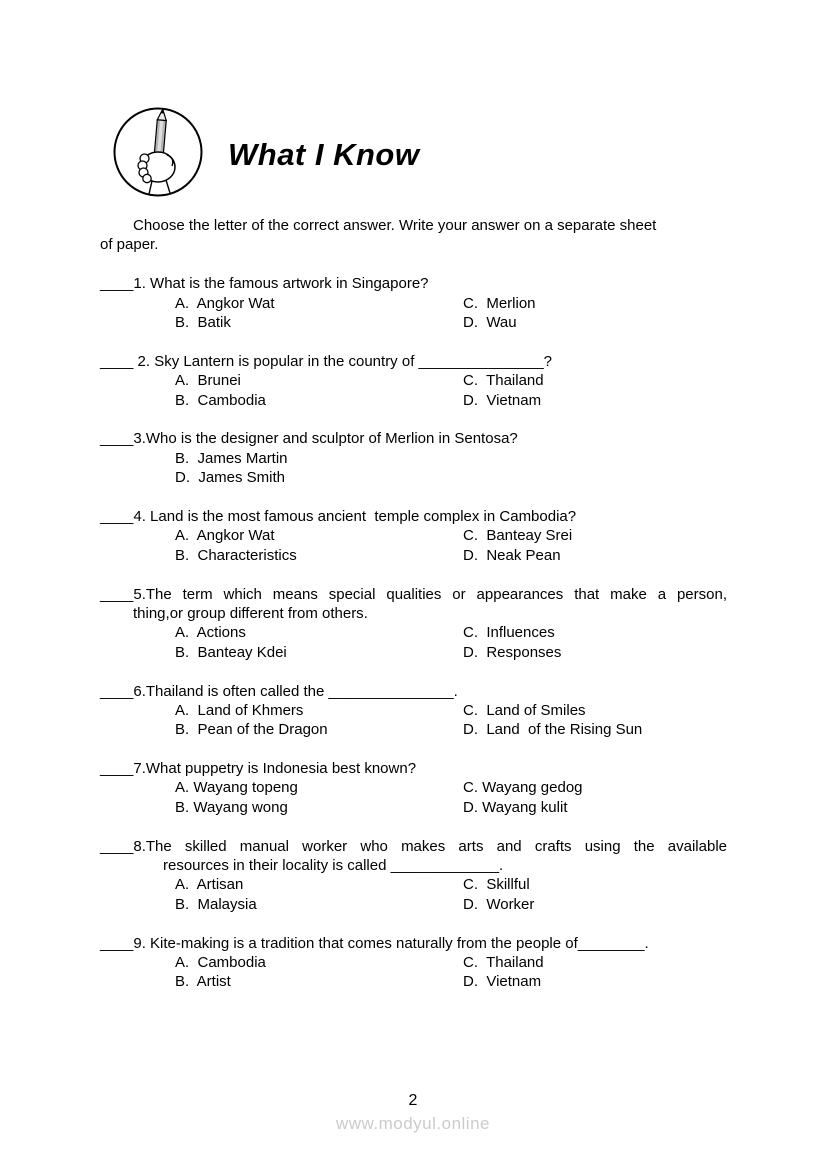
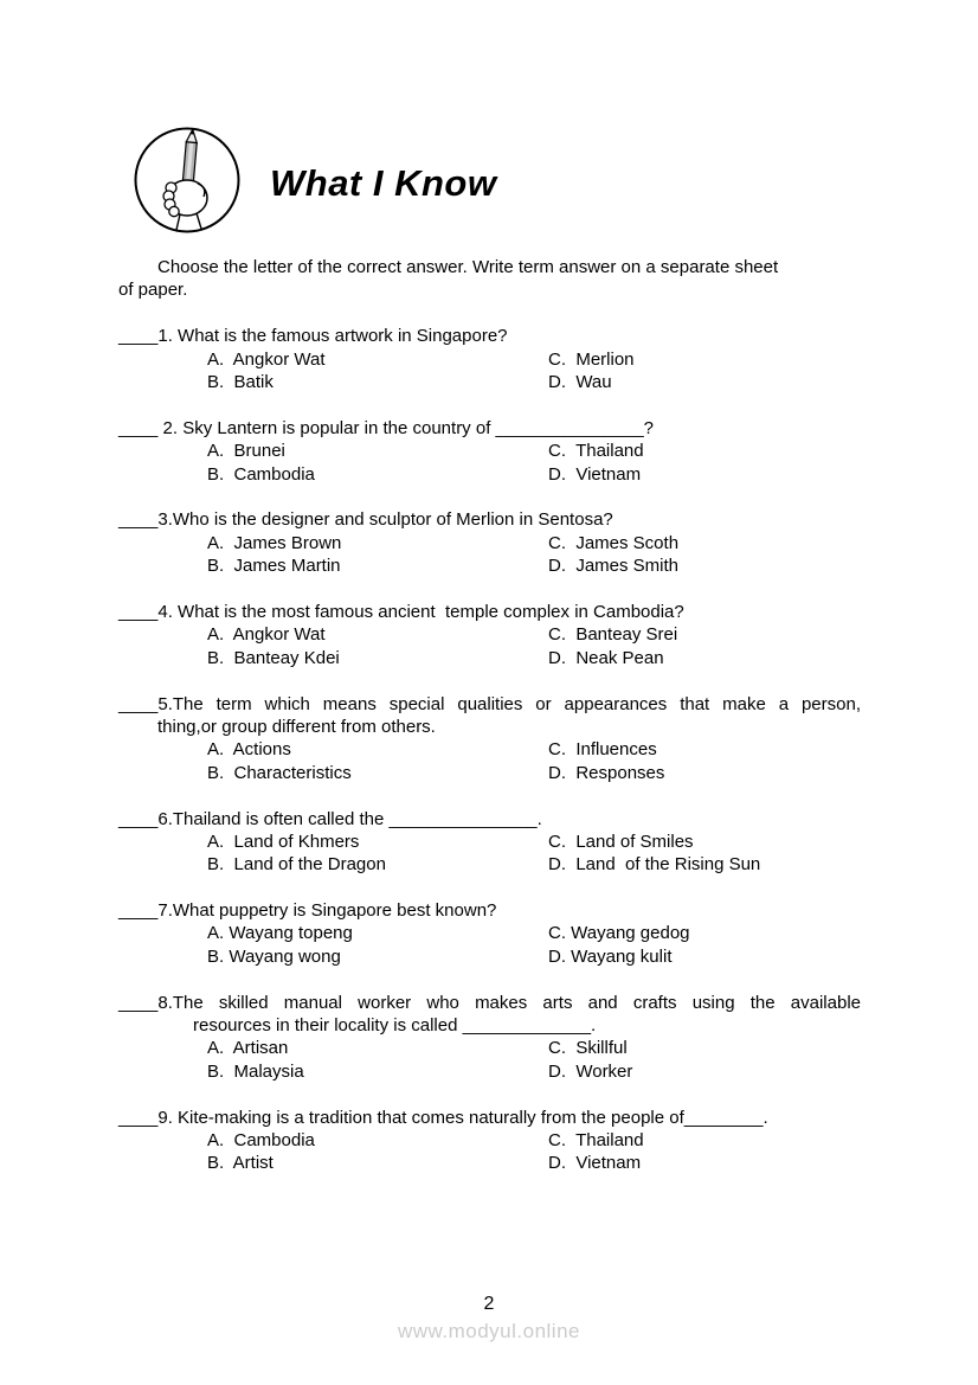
  What I Know
- Choose the letter of the correct answer. Write your answer on a separate sheet
+ Choose the letter of the correct answer. Write term answer on a separate sheet
  of paper.
  ____1. What is the famous artwork in Singapore?
  A. Angkor Wat
  B. Batik
  C. Merlion
  D. Wau
  ____ 2. Sky Lantern is popular in the country of _______________?
  A. Brunei
  B. Cambodia
  C. Thailand
  D. Vietnam
  ____3.Who is the designer and sculptor of Merlion in Sentosa?
+ A. James Brown
  B. James Martin
+ C. James Scoth
  D. James Smith
- ____4. Land is the most famous ancient temple complex in Cambodia?
+ ____4. What is the most famous ancient temple complex in Cambodia?
  A. Angkor Wat
- B. Characteristics
+ B. Banteay Kdei
  C. Banteay Srei
  D. Neak Pean
  ____5.The term which means special qualities or appearances that make a person,
  thing,or group different from others.
  A. Actions
- B. Banteay Kdei
+ B. Characteristics
  C. Influences
  D. Responses
  ____6.Thailand is often called the _______________.
  A. Land of Khmers
- B. Pean of the Dragon
+ B. Land of the Dragon
  C. Land of Smiles
  D. Land of the Rising Sun
- ____7.What puppetry is Indonesia best known?
+ ____7.What puppetry is Singapore best known?
  A. Wayang topeng
  B. Wayang wong
  C. Wayang gedog
  D. Wayang kulit
  ____8.The skilled manual worker who makes arts and crafts using the available
  resources in their locality is called _____________.
  A. Artisan
  B. Malaysia
  C. Skillful
  D. Worker
  ____9. Kite-making is a tradition that comes naturally from the people of________.
  A. Cambodia
  B. Artist
  C. Thailand
  D. Vietnam
  2
  www.modyul.online
